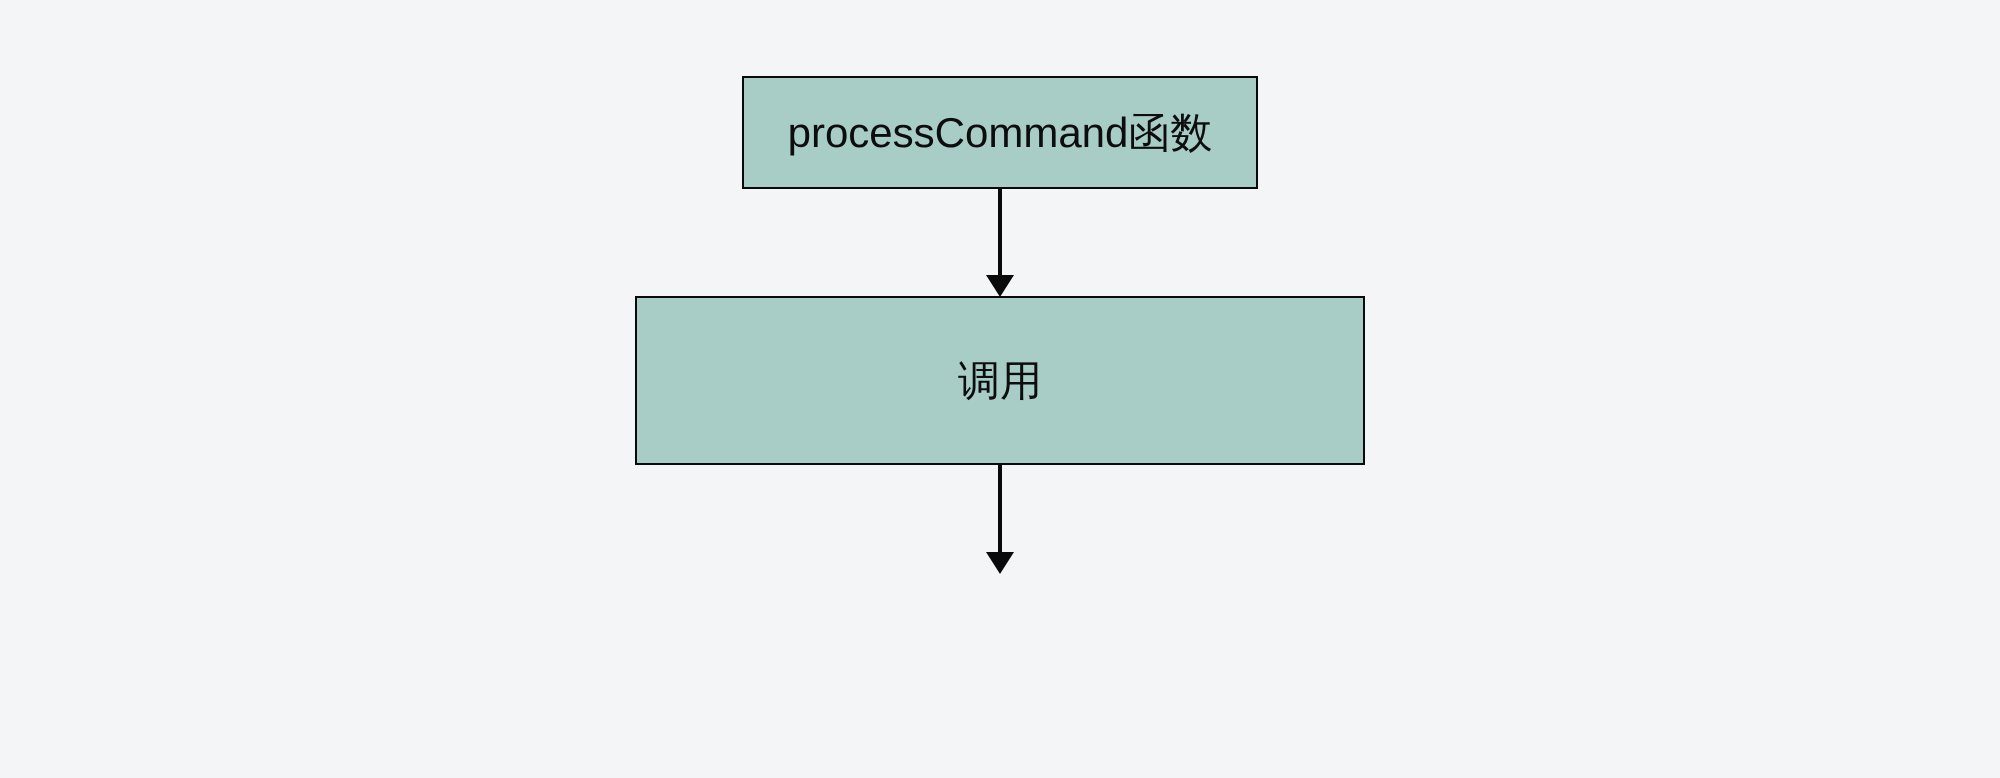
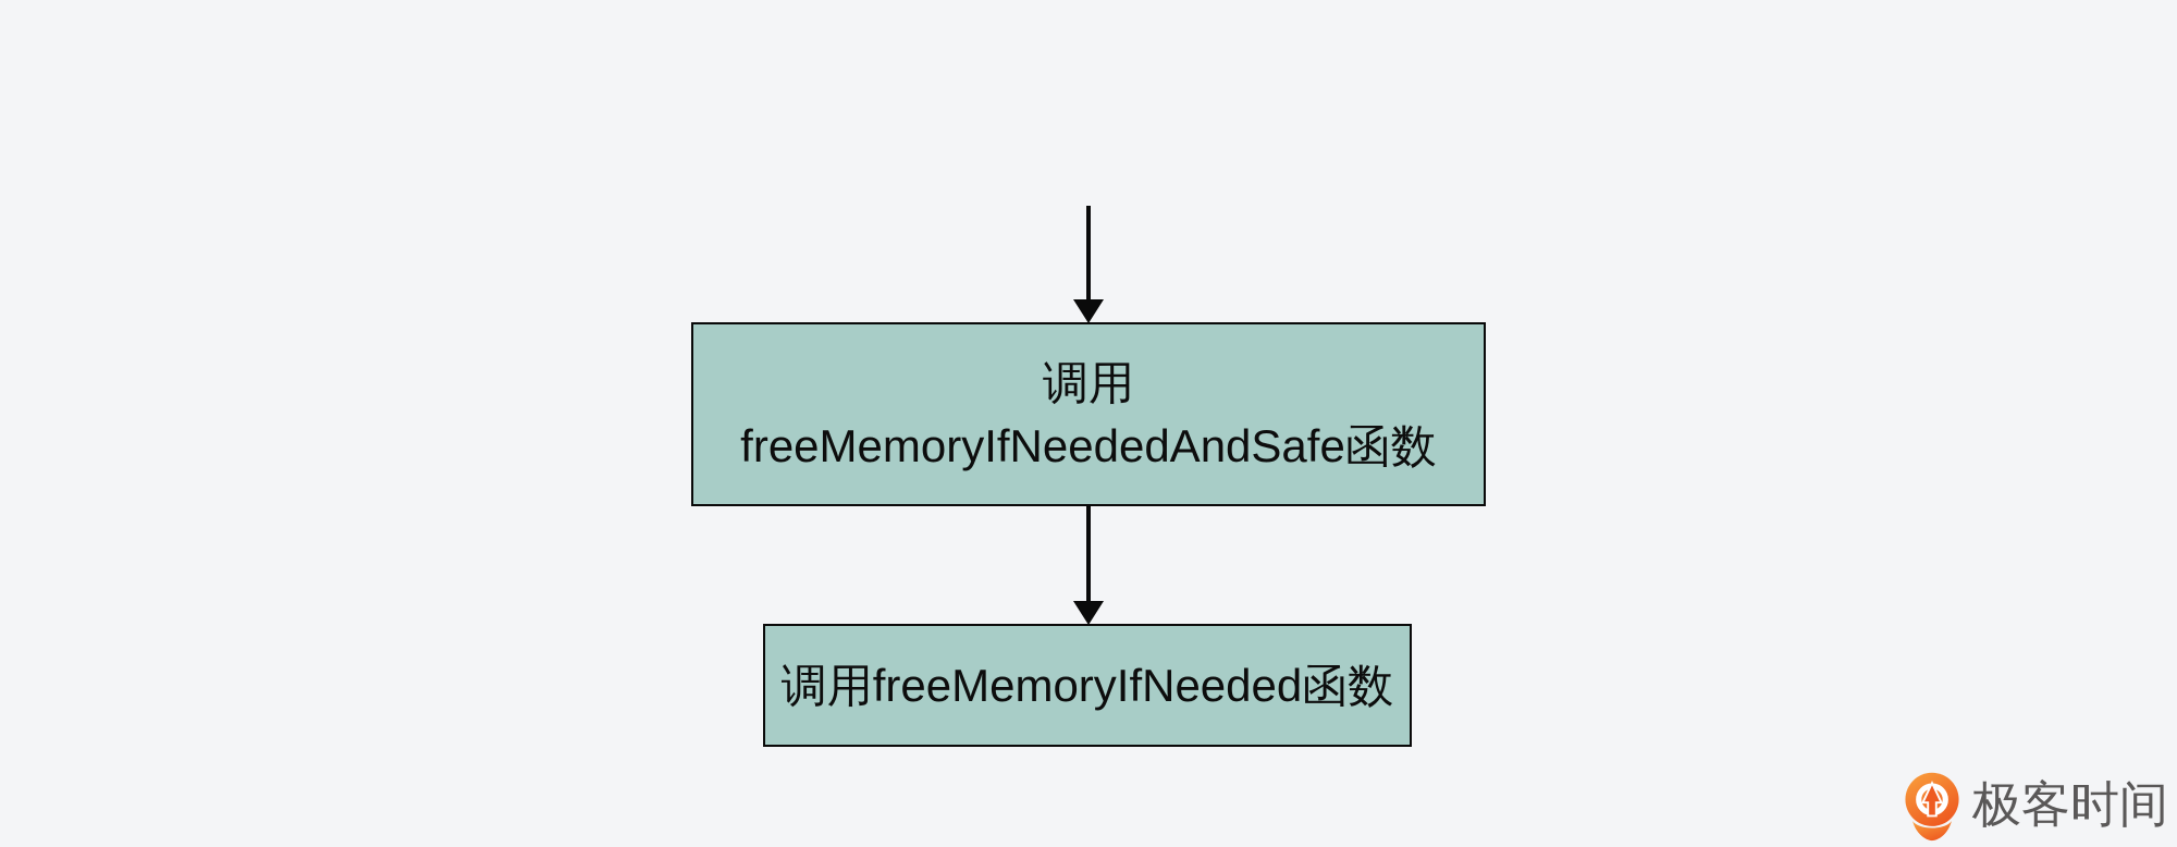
- processCommand函数
  调用
+ freeMemoryIfNeededAndSafe函数
+ 调用freeMemoryIfNeeded函数
+ 极客时间
